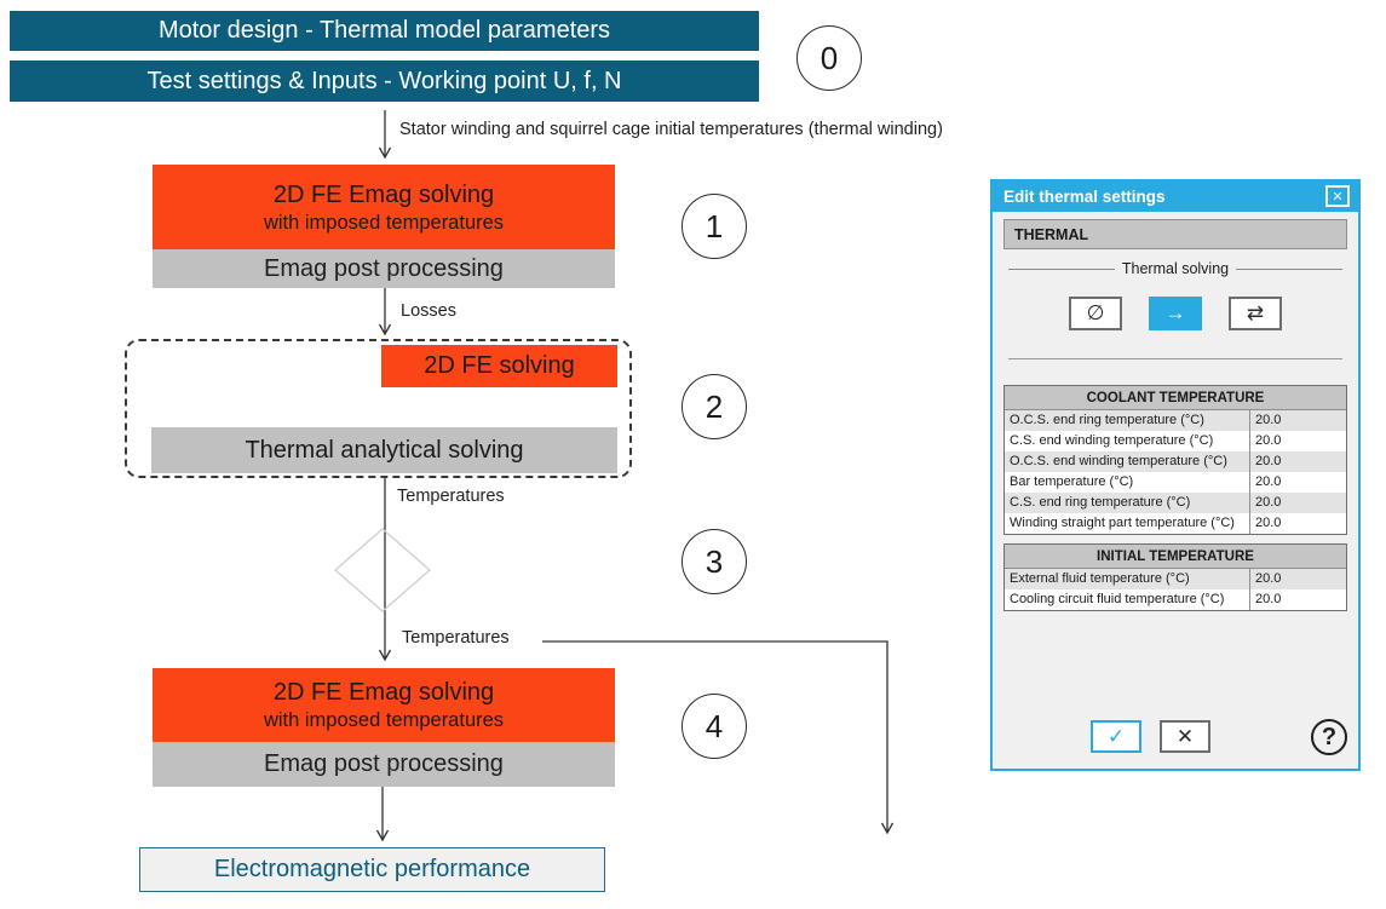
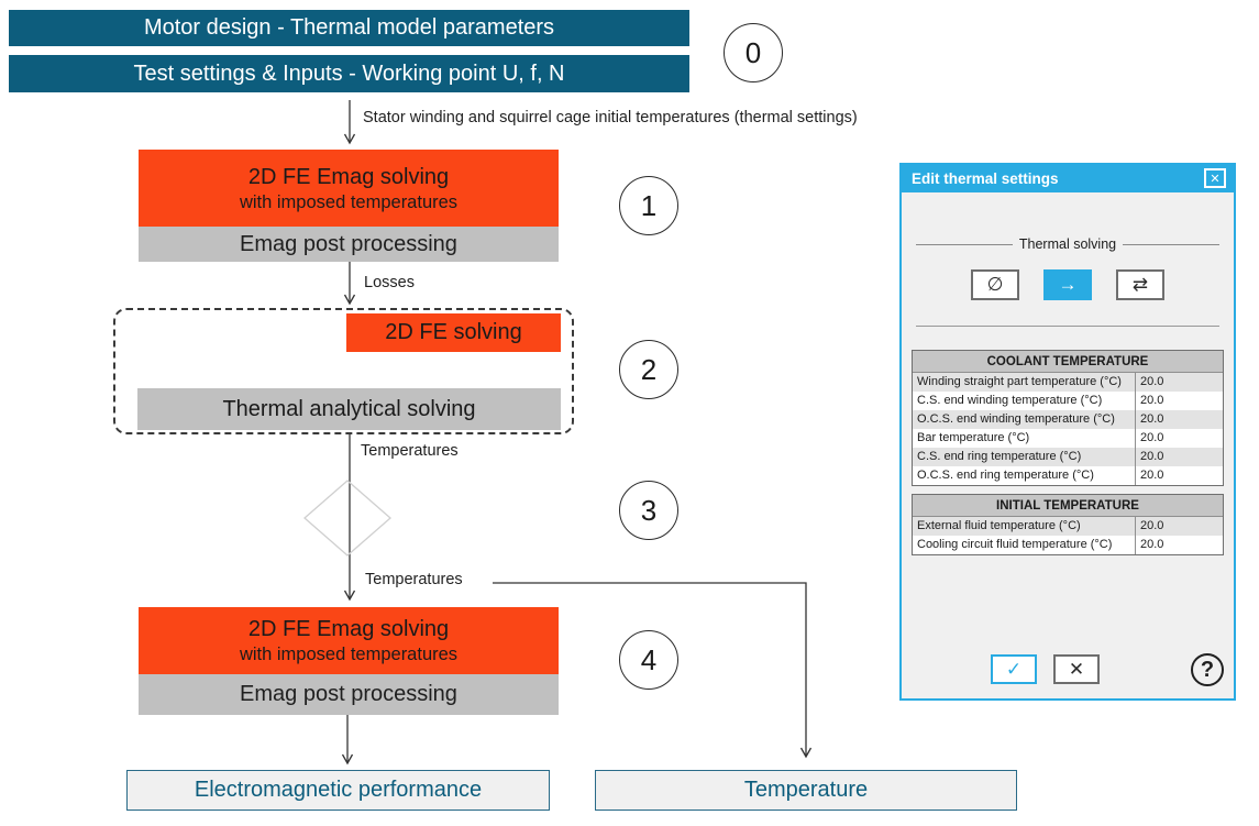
  Motor design - Thermal model parameters
  Test settings & Inputs - Working point U, f, N
  0
  1
  2
  3
  4
- Stator winding and squirrel cage initial temperatures (thermal winding)
+ Stator winding and squirrel cage initial temperatures (thermal settings)
  Losses
  Temperatures
  Temperatures
  2D FE Emag solving
  with imposed temperatures
  Emag post processing
  2D FE solving
  Thermal analytical solving
  2D FE Emag solving
  with imposed temperatures
  Emag post processing
  Electromagnetic performance
+ Temperature
  Edit thermal settings
  ✕
- THERMAL
  Thermal solving
  ∅
  →
  ⇄
  COOLANT TEMPERATURE
- O.C.S. end ring temperature (°C)
+ Winding straight part temperature (°C)
  20.0
  C.S. end winding temperature (°C)
  20.0
  O.C.S. end winding temperature (°C)
  20.0
  Bar temperature (°C)
  20.0
  C.S. end ring temperature (°C)
  20.0
- Winding straight part temperature (°C)
+ O.C.S. end ring temperature (°C)
  20.0
  INITIAL TEMPERATURE
  External fluid temperature (°C)
  20.0
  Cooling circuit fluid temperature (°C)
  20.0
  ✓
  ✕
  ?
